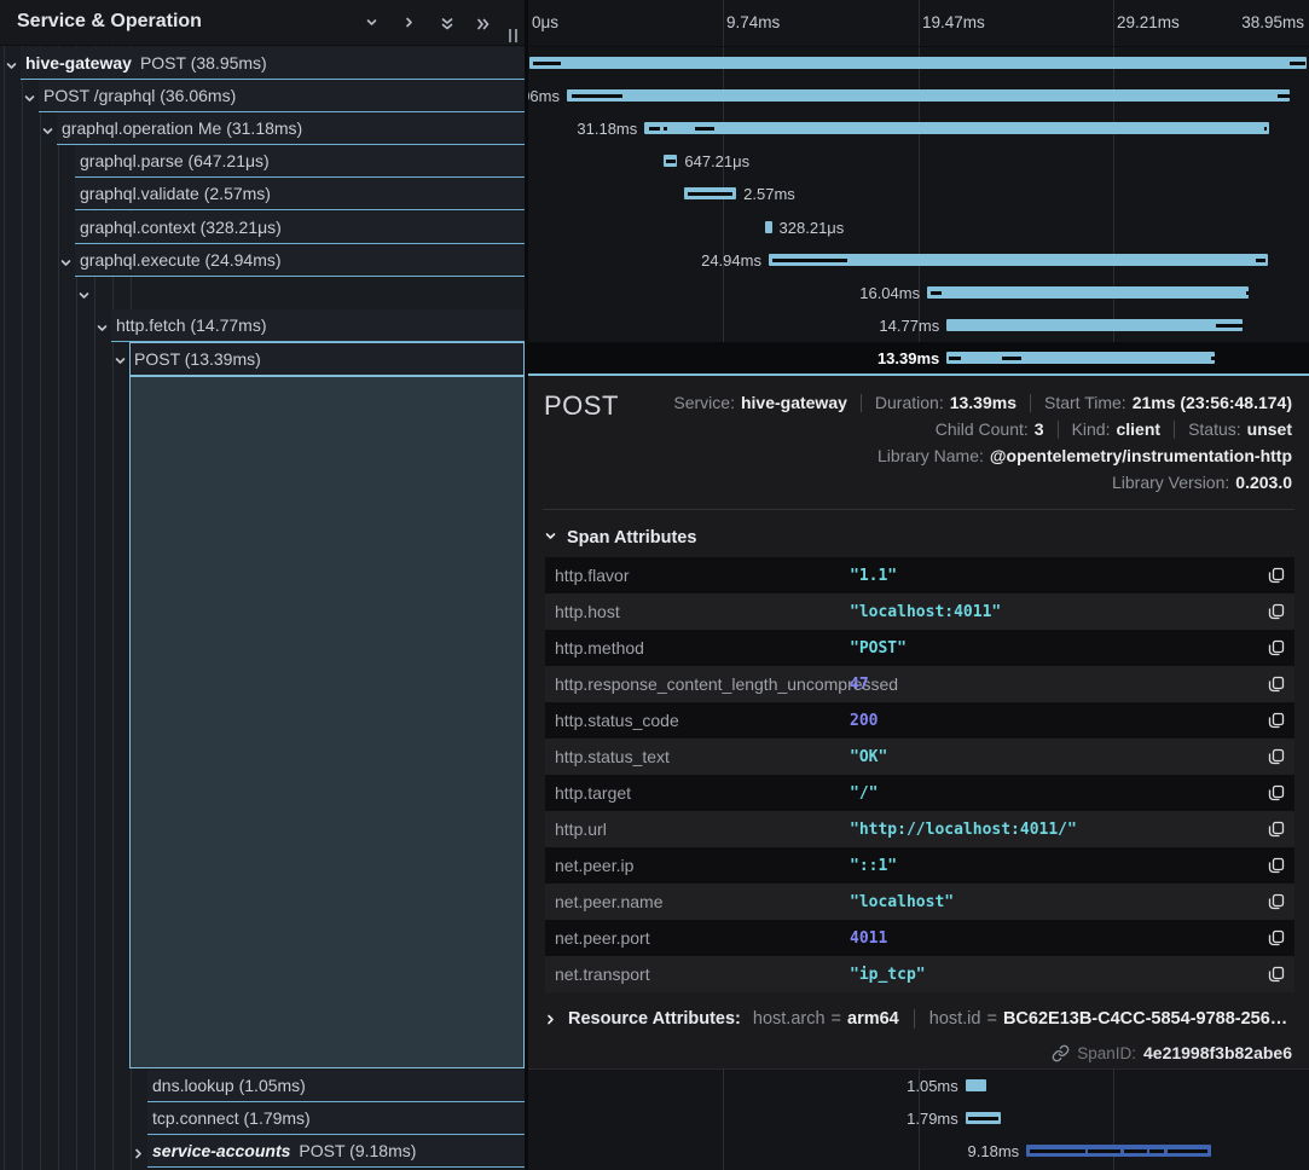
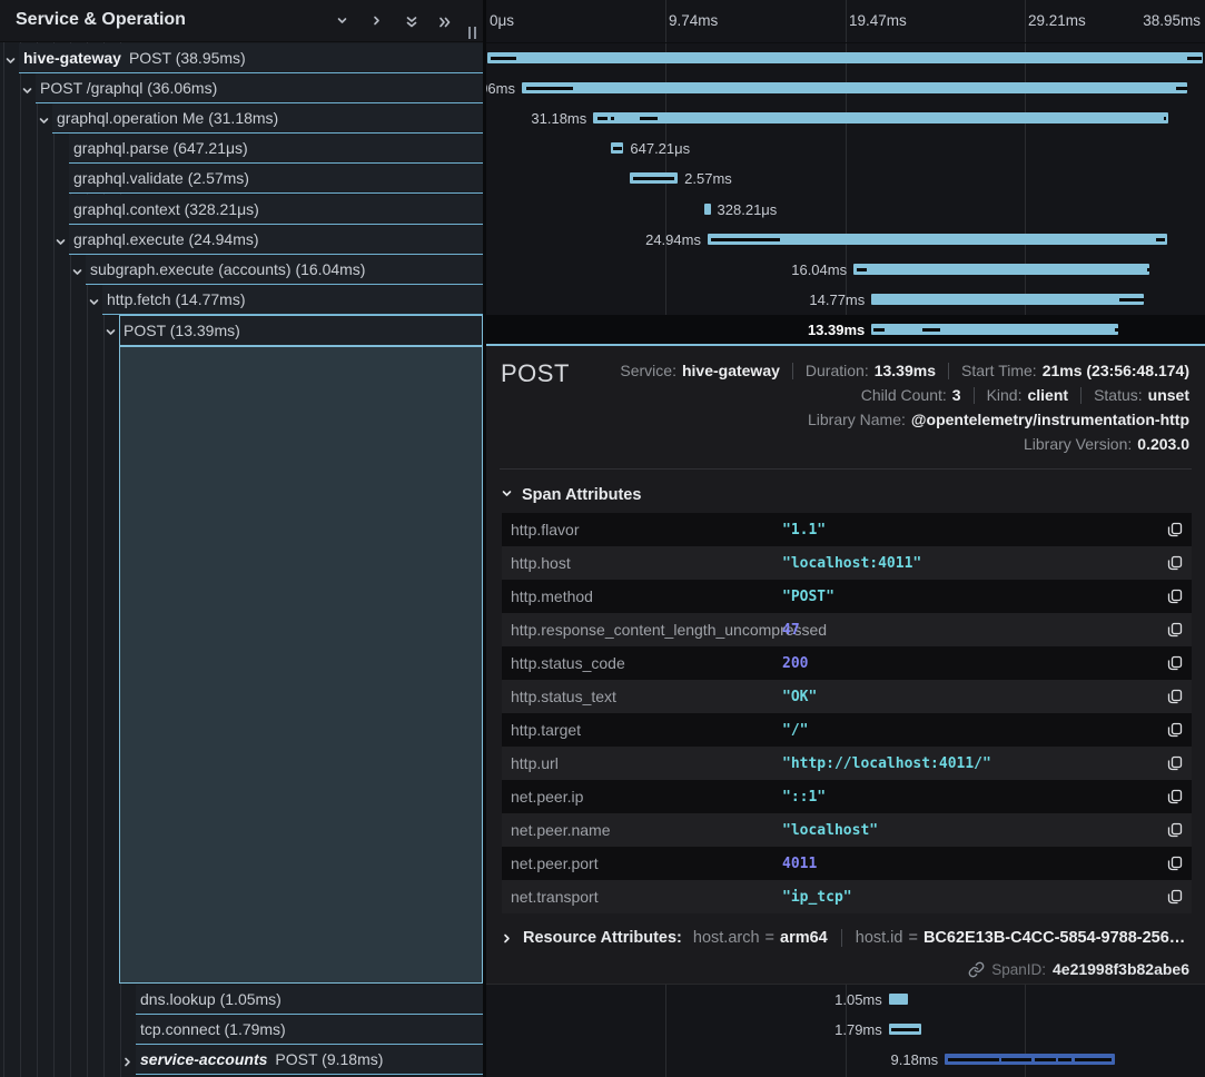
  0μs
  9.74ms
  19.47ms
  29.21ms
  38.95ms
  31.18ms
  647.21μs
  2.57ms
  328.21μs
  24.94ms
  16.04ms
  14.77ms
  13.39ms
  1.05ms
  1.79ms
  9.18ms
  hive-gateway
  POST (38.95ms)
  POST /graphql (36.06ms)
  graphql.operation Me (31.18ms)
  graphql.parse (647.21μs)
  graphql.validate (2.57ms)
  graphql.context (328.21μs)
  graphql.execute (24.94ms)
+ subgraph.execute (accounts) (16.04ms)
  http.fetch (14.77ms)
  POST (13.39ms)
  dns.lookup (1.05ms)
  tcp.connect (1.79ms)
  service-accounts
  POST (9.18ms)
  Service & Operation
  POST
  Service:
  hive-gateway
  Duration:
  13.39ms
  Start Time:
  21ms (23:56:48.174)
  Child Count:
  3
  Kind:
  client
  Status:
  unset
  Library Name:
  @opentelemetry/instrumentation-http
  Library Version:
  0.203.0
  Span Attributes
  http.flavor
  "1.1"
  http.host
  "localhost:4011"
  http.method
  "POST"
  http.response_content_length_uncompresed
  47
  http.status_code
  200
  http.status_text
  "OK"
  http.target
  "/"
  http.url
  "http://localhost:4011/"
  net.peer.ip
  "::1"
  net.peer.name
  "localhost"
  net.peer.port
  4011
  net.transport
  "ip_tcp"
  Resource Attributes:
  host.arch
  =
  arm64
  host.id
  =
  BC62E13B-C4CC-5854-9788-256…
  SpanID:
  4e21998f3b82abe6
